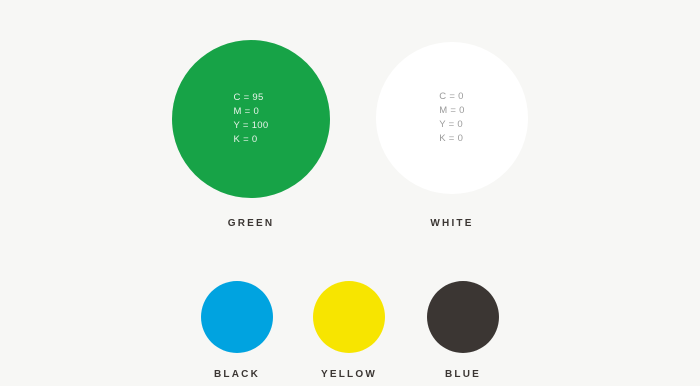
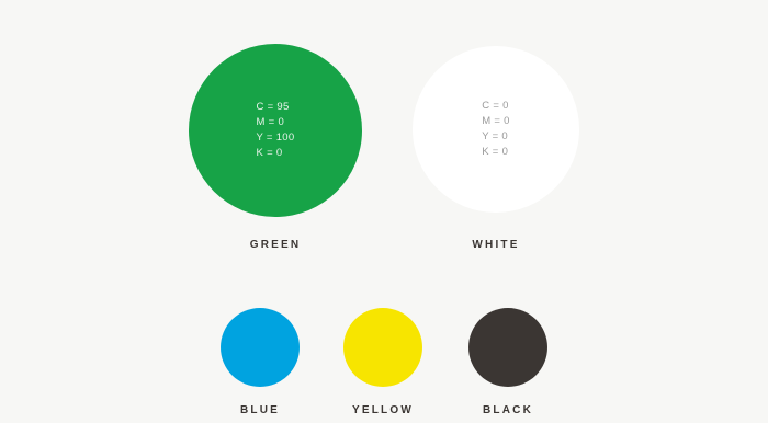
  C = 95
  M = 0
  Y = 100
  K = 0
  GREEN
  C = 0
  M = 0
  Y = 0
  K = 0
  WHITE
- BLACK
+ BLUE
  YELLOW
- BLUE
+ BLACK
